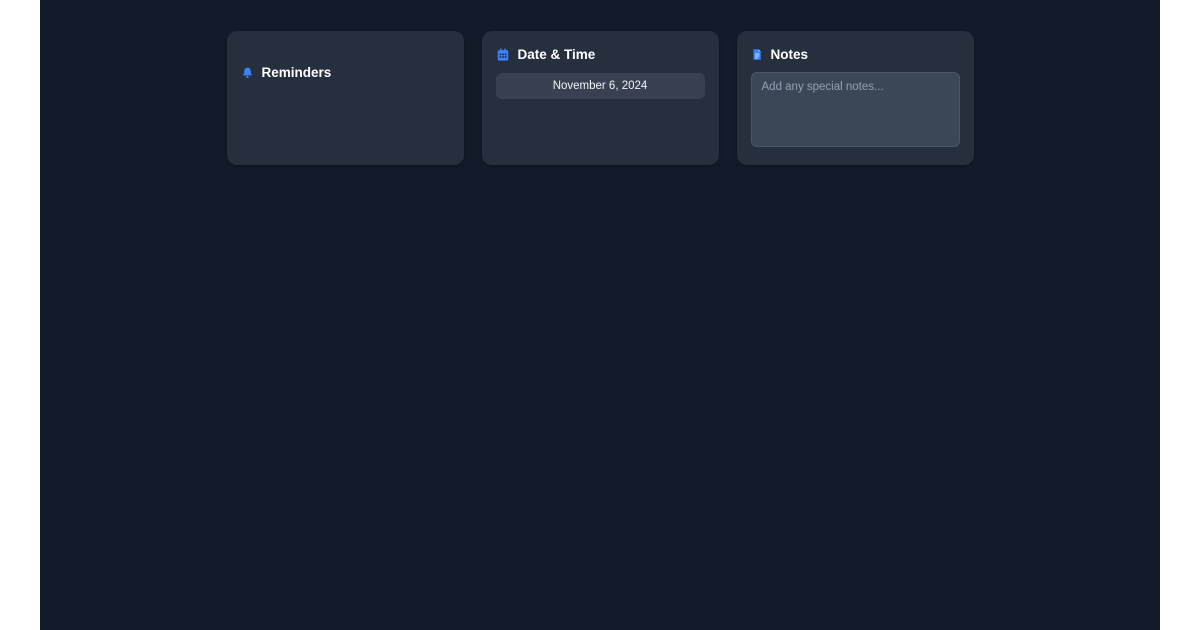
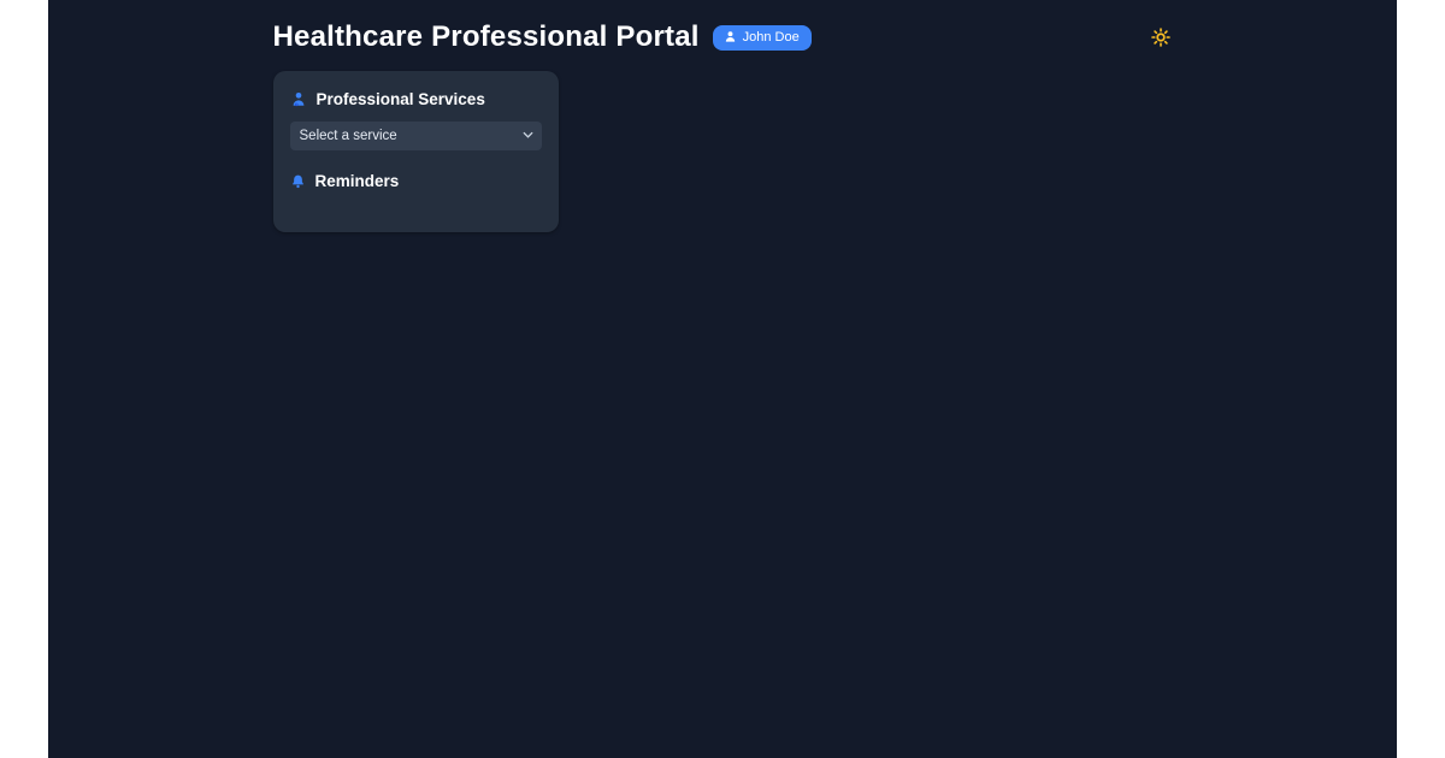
+ Healthcare Professional Portal
+ John Doe
+ Professional Services
+ Select a service
  Reminders
- Date & Time
- November 6, 2024
- Notes
- Add any special notes...
